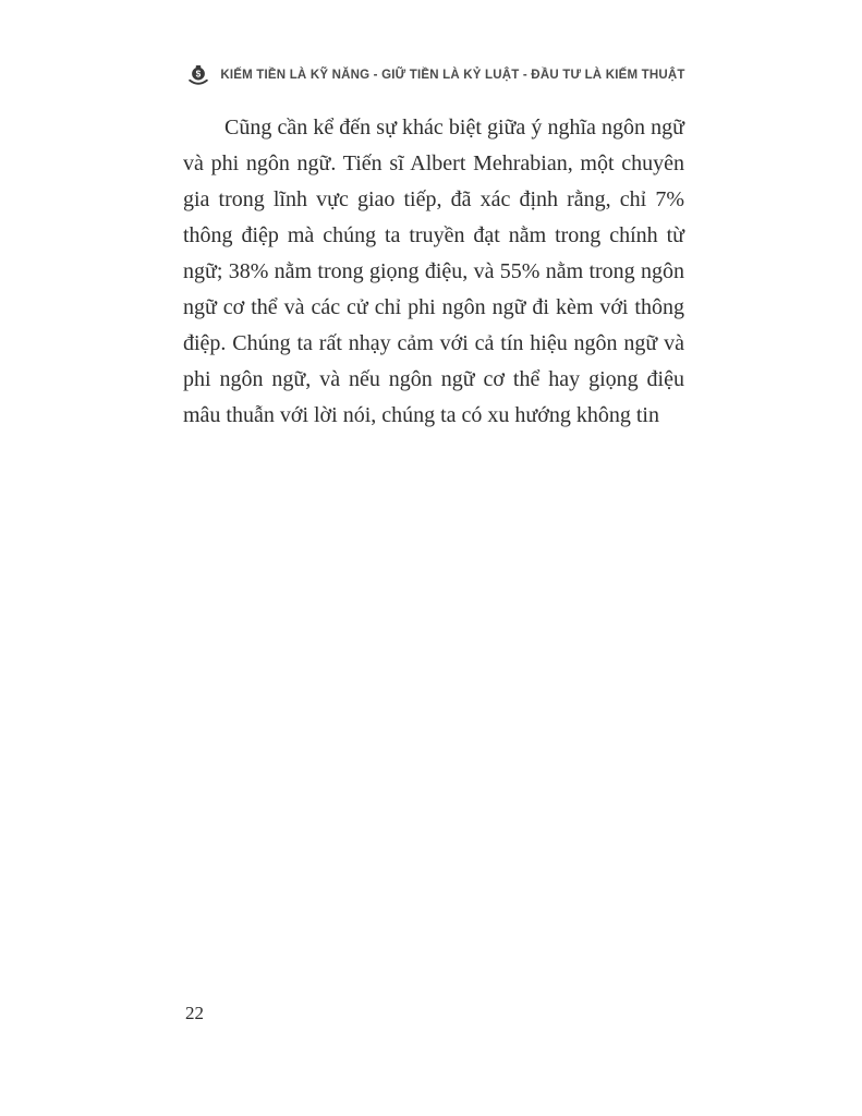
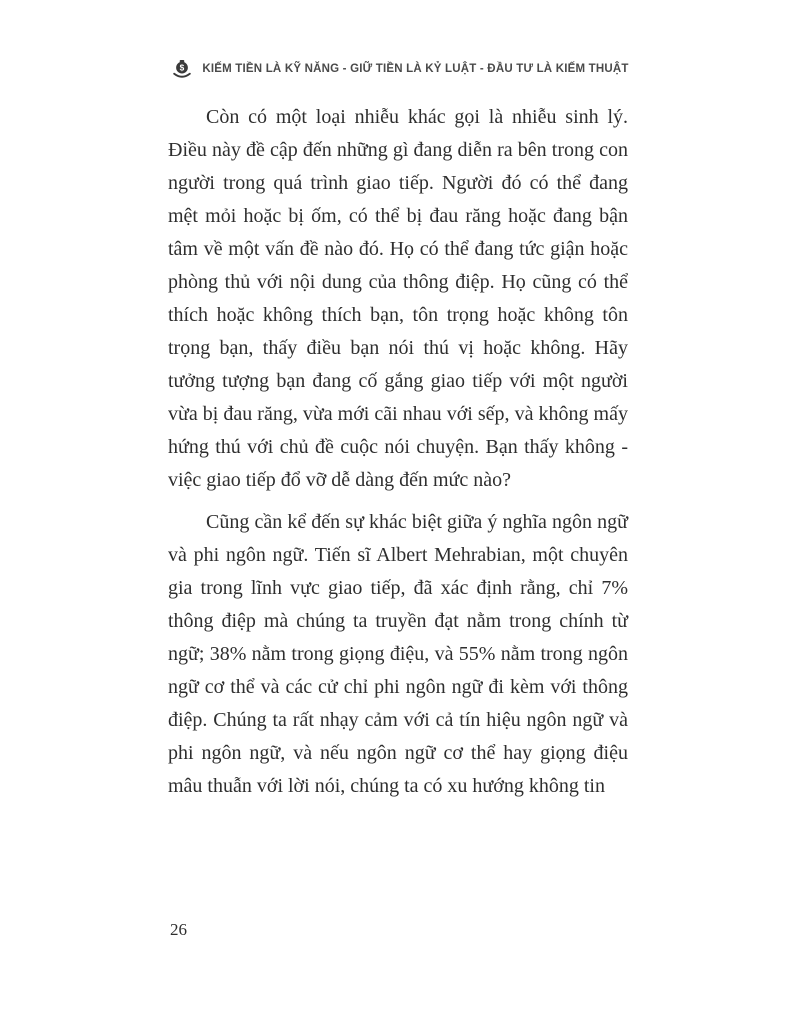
  $
  KIẾM TIỀN LÀ KỸ NĂNG - GIỮ TIỀN LÀ KỶ LUẬT - ĐẦU TƯ LÀ KIẾM THUẬT
+ Còn có một loại nhiễu khác gọi là nhiễu sinh lý. Điều này đề cập đến những gì đang diễn ra bên trong con người trong quá trình giao tiếp. Người đó có thể đang mệt mỏi hoặc bị ốm, có thể bị đau răng hoặc đang bận tâm về một vấn đề nào đó. Họ có thể đang tức giận hoặc phòng thủ với nội dung của thông điệp. Họ cũng có thể thích hoặc không thích bạn, tôn trọng hoặc không tôn trọng bạn, thấy điều bạn nói thú vị hoặc không. Hãy tưởng tượng bạn đang cố gắng giao tiếp với một người vừa bị đau răng, vừa mới cãi nhau với sếp, và không mấy hứng thú với chủ đề cuộc nói chuyện. Bạn thấy không - việc giao tiếp đổ vỡ dễ dàng đến mức nào?
  Cũng cần kể đến sự khác biệt giữa ý nghĩa ngôn ngữ và phi ngôn ngữ. Tiến sĩ Albert Mehrabian, một chuyên gia trong lĩnh vực giao tiếp, đã xác định rằng, chỉ 7% thông điệp mà chúng ta truyền đạt nằm trong chính từ ngữ; 38% nằm trong giọng điệu, và 55% nằm trong ngôn ngữ cơ thể và các cử chỉ phi ngôn ngữ đi kèm với thông điệp. Chúng ta rất nhạy cảm với cả tín hiệu ngôn ngữ và phi ngôn ngữ, và nếu ngôn ngữ cơ thể hay giọng điệu mâu thuẫn với lời nói, chúng ta có xu hướng không tin
- 22
+ 26
